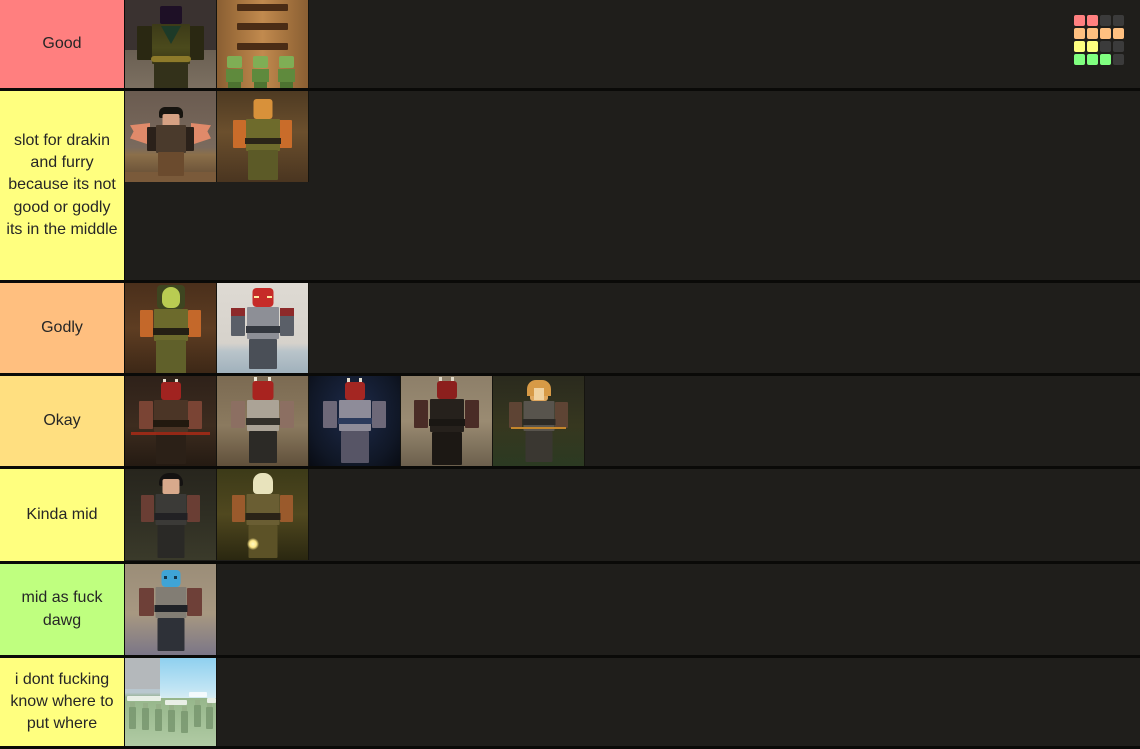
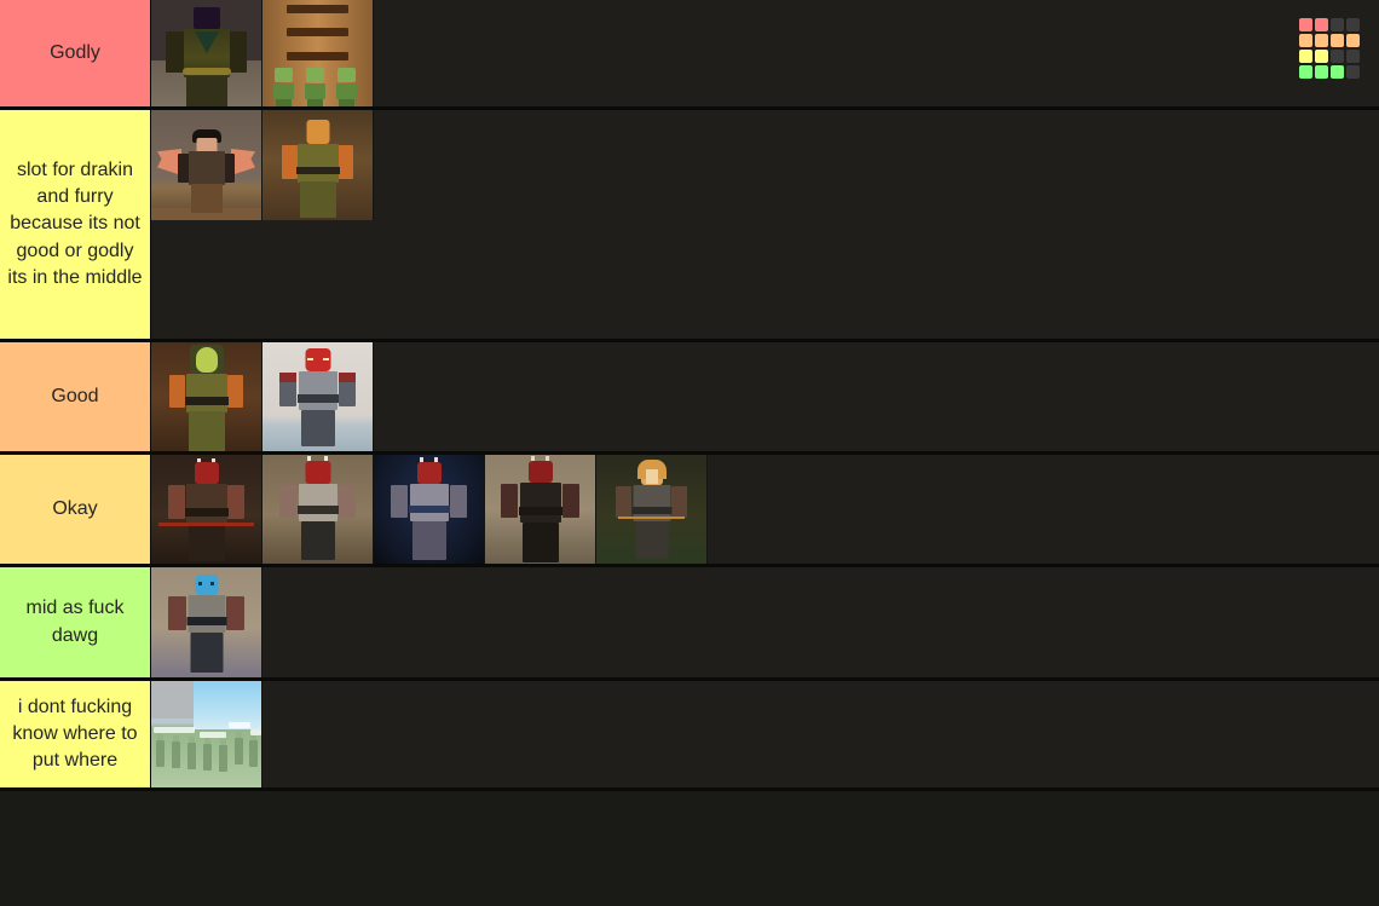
- Good
+ Godly
  slot for drakin and furry because its not good or godly its in the middle
- Godly
+ Good
  Okay
- Kinda mid
  mid as fuck dawg
  i dont fucking know where to put where
